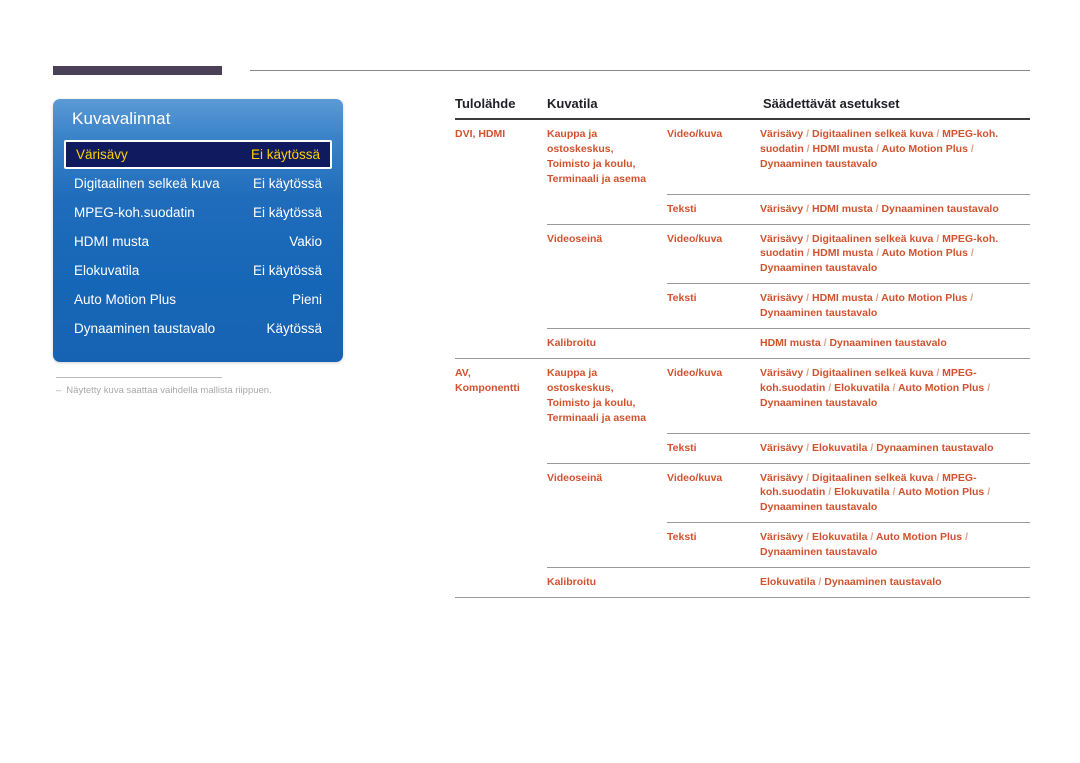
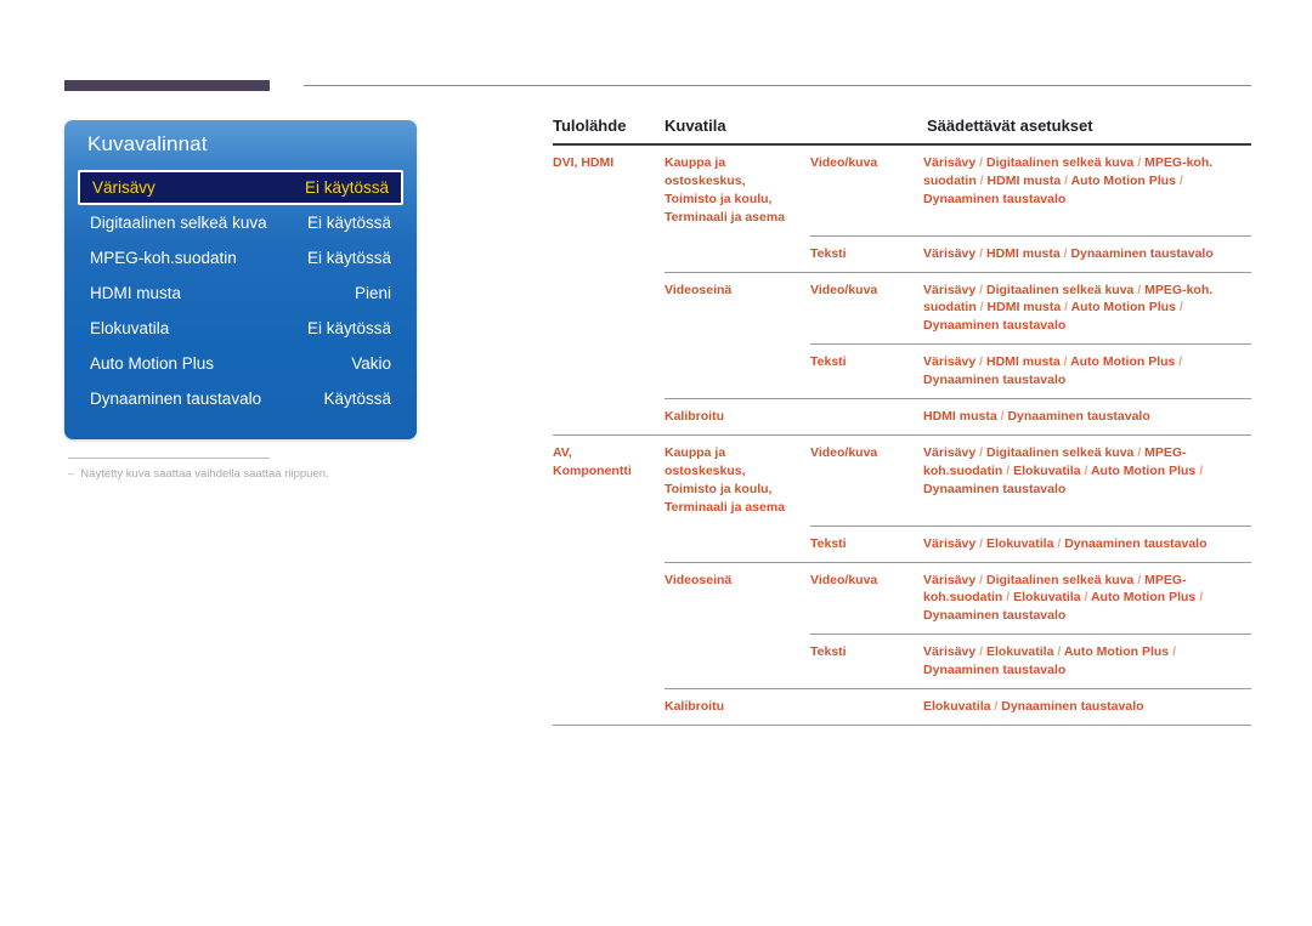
  Kuvavalinnat
  Värisävy
  Ei käytössä
  Digitaalinen selkeä kuva
  Ei käytössä
  MPEG-koh.suodatin
  Ei käytössä
  HDMI musta
- Vakio
+ Pieni
  Elokuvatila
  Ei käytössä
  Auto Motion Plus
- Pieni
+ Vakio
  Dynaaminen taustavalo
  Käytössä
  ‒
- Näytetty kuva saattaa vaihdella mallista riippuen.
+ Näytetty kuva saattaa vaihdella saattaa riippuen.
  Tulolähde	Kuvatila	Säädettävät asetukset
  DVI, HDMI	Kauppa jaostoskeskus,Toimisto ja koulu,Terminaali ja asema	Video/kuva	Värisävy / Digitaalinen selkeä kuva / MPEG-koh. suodatin / HDMI musta / Auto Motion Plus / Dynaaminen taustavalo
  		Teksti	Värisävy / HDMI musta / Dynaaminen taustavalo
  	Videoseinä	Video/kuva	Värisävy / Digitaalinen selkeä kuva / MPEG-koh. suodatin / HDMI musta / Auto Motion Plus / Dynaaminen taustavalo
  		Teksti	Värisävy / HDMI musta / Auto Motion Plus / Dynaaminen taustavalo
  	Kalibroitu		HDMI musta / Dynaaminen taustavalo
  AV,Komponentti	Kauppa jaostoskeskus,Toimisto ja koulu,Terminaali ja asema	Video/kuva	Värisävy / Digitaalinen selkeä kuva / MPEG-koh.suodatin / Elokuvatila / Auto Motion Plus / Dynaaminen taustavalo
  		Teksti	Värisävy / Elokuvatila / Dynaaminen taustavalo
  	Videoseinä	Video/kuva	Värisävy / Digitaalinen selkeä kuva / MPEG-koh.suodatin / Elokuvatila / Auto Motion Plus / Dynaaminen taustavalo
  		Teksti	Värisävy / Elokuvatila / Auto Motion Plus / Dynaaminen taustavalo
  	Kalibroitu		Elokuvatila / Dynaaminen taustavalo
